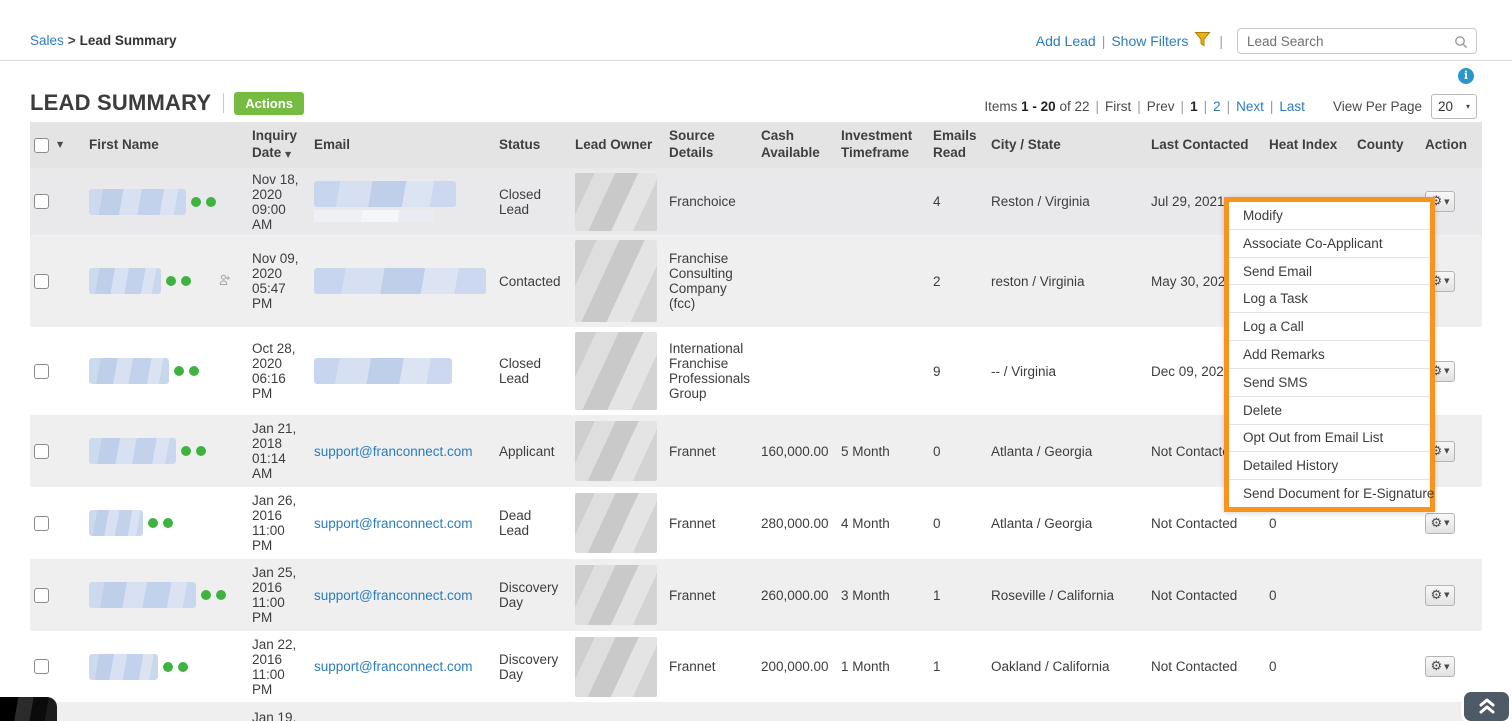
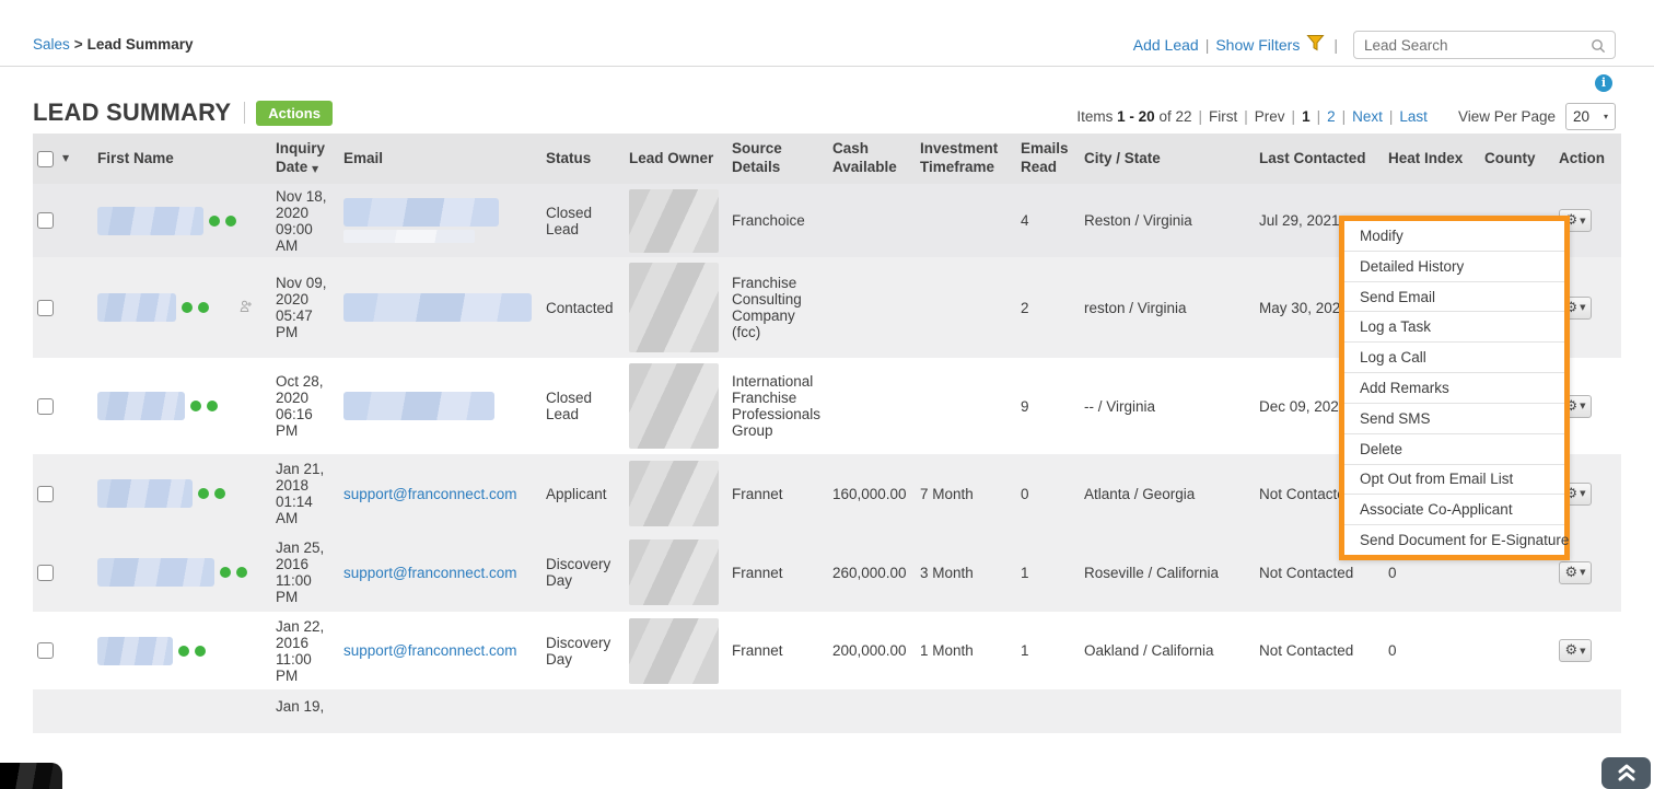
  Sales > Lead Summary
  Add Lead
  |
  Show Filters
  |
  Lead Search
  LEAD SUMMARY
  Actions
  i
  Items
  1 - 20
  of 22
  |
  First
  |
  Prev
  |
  1
  |
  2
  |
  Next
  |
  Last
  View Per Page
  20
  ▾
  ▼	First Name	Inquiry Date ▼	Email	Status	Lead Owner	Source Details	Cash Available	Investment Timeframe	Emails Read	City / State	Last Contacted	Heat Index	County	Action
  		Nov 18, 2020 09:00 AM		Closed Lead		Franchoice			4	Reston / Virginia	Jul 29, 2021			⚙ ▼
  		Nov 09, 2020 05:47 PM		Contacted		Franchise Consulting Company (fcc)			2	reston / Virginia	May 30, 202			⚙ ▼
  		Oct 28, 2020 06:16 PM		Closed Lead		International Franchise Professionals Group			9	-- / Virginia	Dec 09, 202			⚙ ▼
- 		Jan 21, 2018 01:14 AM	support@franconnect.com	Applicant		Frannet	160,000.00	5 Month	0	Atlanta / Georgia	Not Contact			⚙ ▼
+ 		Jan 21, 2018 01:14 AM	support@franconnect.com	Applicant		Frannet	160,000.00	7 Month	0	Atlanta / Georgia	Not Contact			⚙ ▼
- 		Jan 26, 2016 11:00 PM	support@franconnect.com	Dead Lead		Frannet	280,000.00	4 Month	0	Atlanta / Georgia	Not Contacted	0		⚙ ▼
  		Jan 25, 2016 11:00 PM	support@franconnect.com	Discovery Day		Frannet	260,000.00	3 Month	1	Roseville / California	Not Contacted	0		⚙ ▼
  		Jan 22, 2016 11:00 PM	support@franconnect.com	Discovery Day		Frannet	200,000.00	1 Month	1	Oakland / California	Not Contacted	0		⚙ ▼
  		Jan 19,
  Modify
- Associate Co-Applicant
+ Detailed History
  Send Email
  Log a Task
  Log a Call
  Add Remarks
  Send SMS
  Delete
  Opt Out from Email List
- Detailed History
+ Associate Co-Applicant
  Send Document for E-Signature
